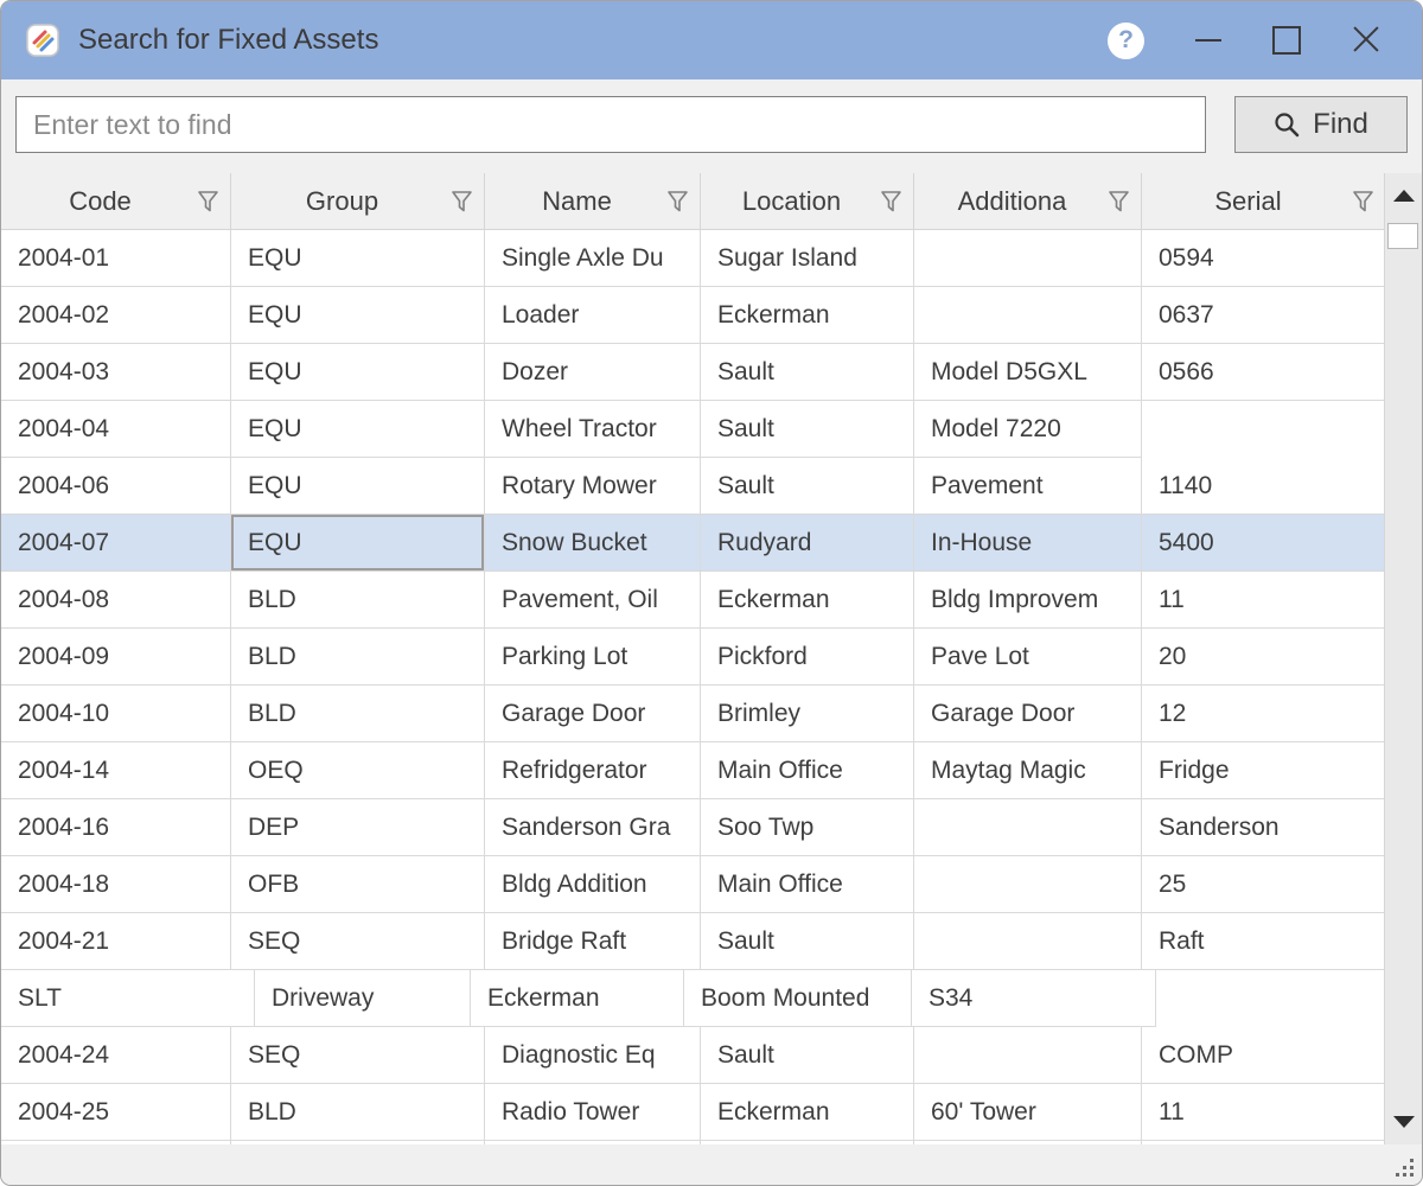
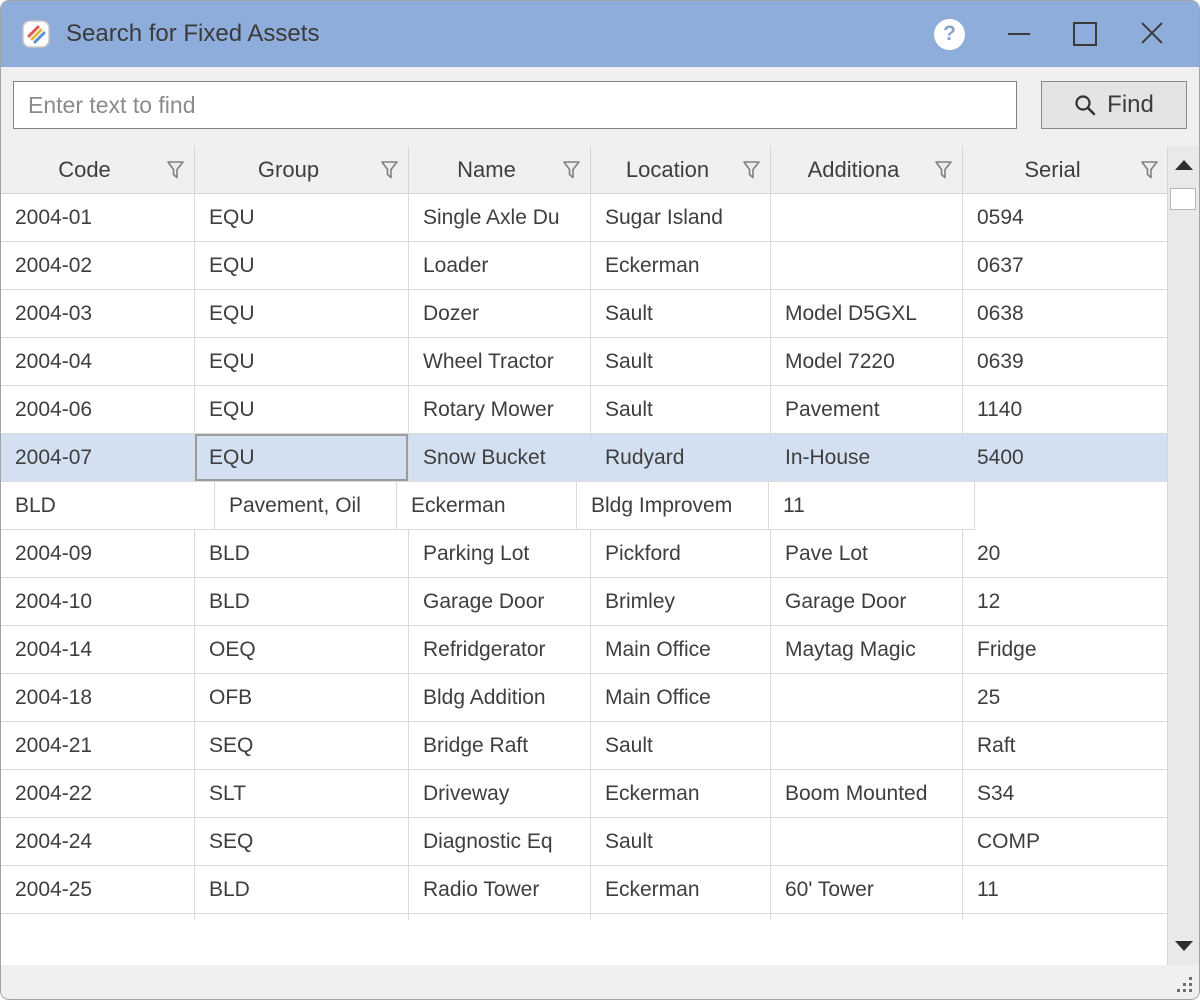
  Search for Fixed Assets
  ?
  Enter text to find
  Find
  Code
  Group
  Name
  Location
  Additiona
  Serial
  2004-01
  EQU
  Single Axle Du
  Sugar Island
  0594
  2004-02
  EQU
  Loader
  Eckerman
  0637
  2004-03
  EQU
  Dozer
  Sault
  Model D5GXL
- 0566
+ 0638
  2004-04
  EQU
  Wheel Tractor
  Sault
  Model 7220
+ 0639
  2004-06
  EQU
  Rotary Mower
  Sault
  Pavement
  1140
  2004-07
  EQU
  Snow Bucket
  Rudyard
  In-House
  5400
- 2004-08
  BLD
  Pavement, Oil
  Eckerman
  Bldg Improvem
  11
  2004-09
  BLD
  Parking Lot
  Pickford
  Pave Lot
  20
  2004-10
  BLD
  Garage Door
  Brimley
  Garage Door
  12
  2004-14
  OEQ
  Refridgerator
  Main Office
  Maytag Magic
  Fridge
- 2004-16
- DEP
- Sanderson Gra
- Soo Twp
- Sanderson
  2004-18
  OFB
  Bldg Addition
  Main Office
  25
  2004-21
  SEQ
  Bridge Raft
  Sault
  Raft
+ 2004-22
  SLT
  Driveway
  Eckerman
  Boom Mounted
  S34
  2004-24
  SEQ
  Diagnostic Eq
  Sault
  COMP
  2004-25
  BLD
  Radio Tower
  Eckerman
  60' Tower
  11
